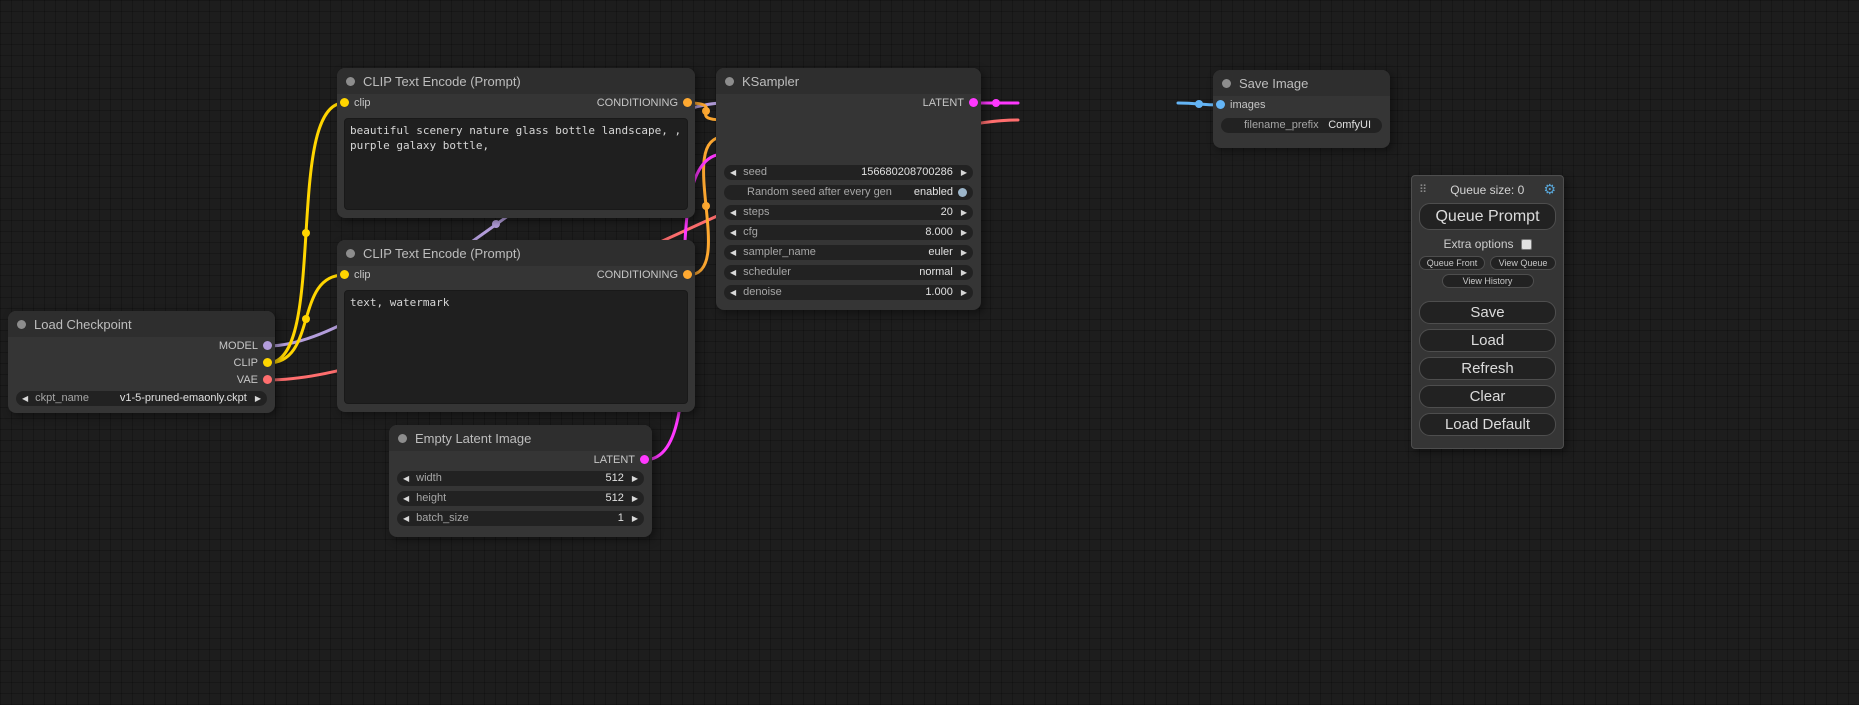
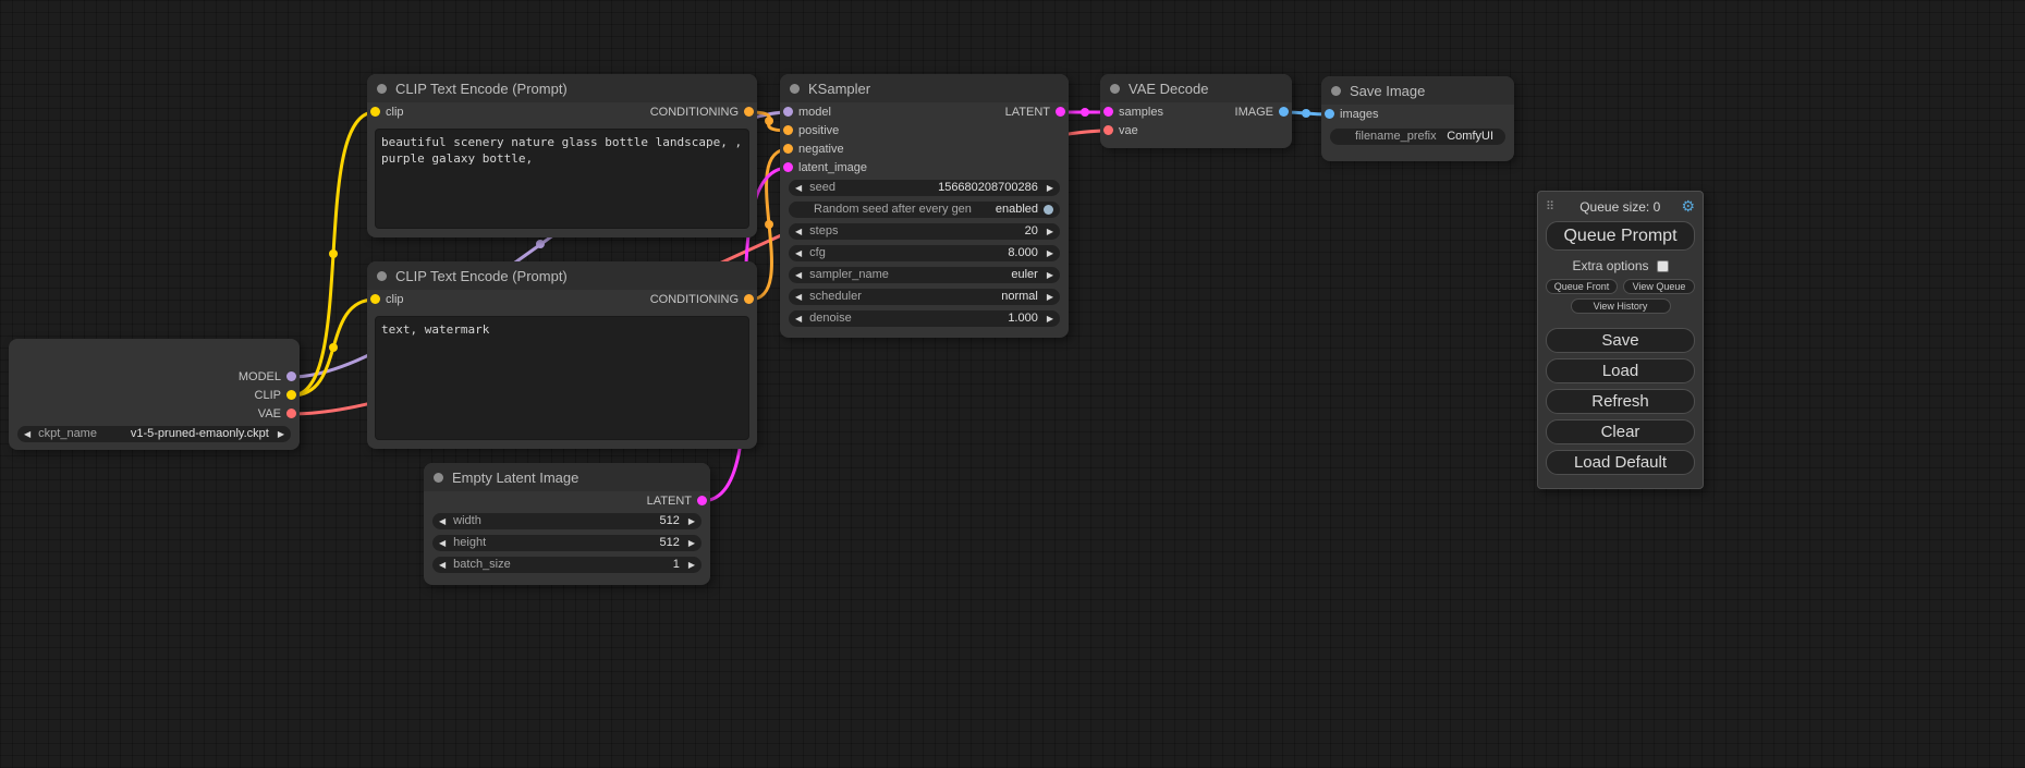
- Load Checkpoint
  MODEL
  CLIP
  VAE
  ◀
  ckpt_name
  v1-5-pruned-emaonly.ckpt
  ▶
  CLIP Text Encode (Prompt)
  clip
  CONDITIONING
  CLIP Text Encode (Prompt)
  clip
  CONDITIONING
  text, watermark
  Empty Latent Image
  LATENT
  ◀
  width
  512
  ▶
  ◀
  height
  512
  ▶
  ◀
  batch_size
  1
  ▶
  KSampler
+ model
+ positive
+ negative
+ latent_image
  LATENT
  ◀
  seed
  156680208700286
  ▶
  Random seed after every gen
  enabled
  ◀
  steps
  20
  ▶
  ◀
  cfg
  8.000
  ▶
  ◀
  sampler_name
  euler
  ▶
  ◀
  scheduler
  normal
  ▶
  ◀
  denoise
  1.000
  ▶
+ VAE Decode
+ samples
+ vae
+ IMAGE
  Save Image
  images
  filename_prefix
  ComfyUI
  ⠿
  Queue size: 0
  ⚙
  Queue Prompt
  Extra options
  Queue Front
  View Queue
  View History
  Save
  Load
  Refresh
  Clear
  Load Default
